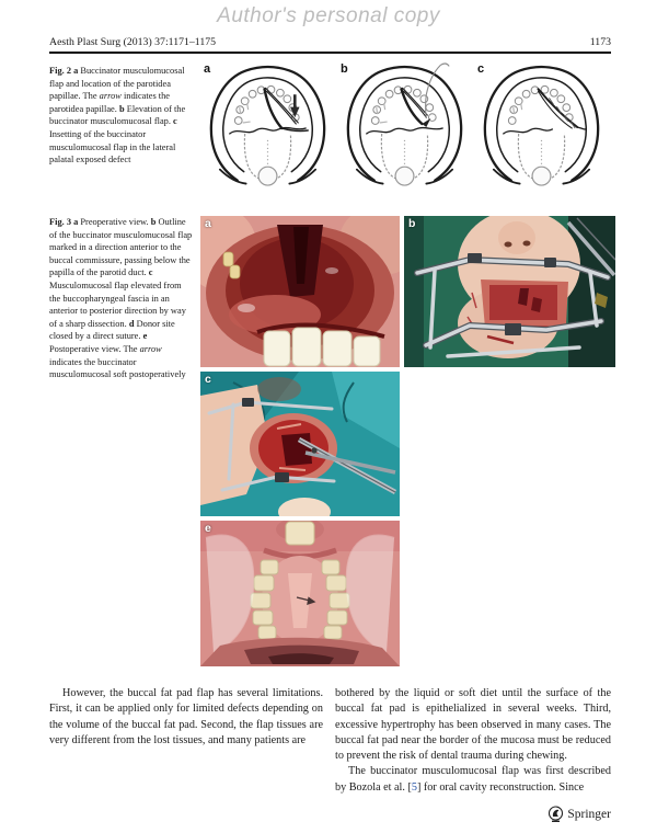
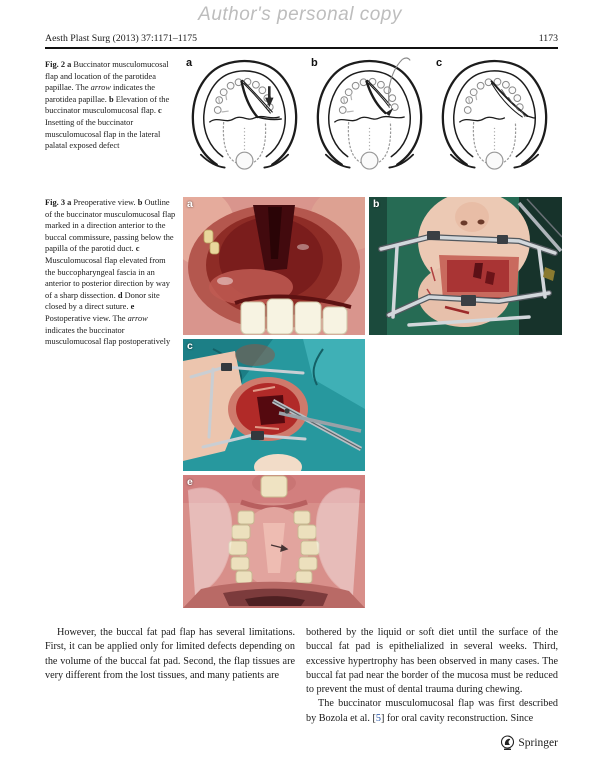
  Author's personal copy
  Aesth Plast Surg (2013) 37:1171–1175
  1173
  Fig. 2 a Buccinator musculomucosal flap and location of the parotidea papillae. The arrow indicates the parotidea papillae. b Elevation of the buccinator musculomucosal flap. c Insetting of the buccinator musculomucosal flap in the lateral palatal exposed defect
  a
  b
  c
- Fig. 3 a Preoperative view. b Outline of the buccinator musculomucosal flap marked in a direction anterior to the buccal commissure, passing below the papilla of the parotid duct. c Musculomucosal flap elevated from the buccopharyngeal fascia in an anterior to posterior direction by way of a sharp dissection. d Donor site closed by a direct suture. e Postoperative view. The arrow indicates the buccinator musculomucosal soft postoperatively
+ Fig. 3 a Preoperative view. b Outline of the buccinator musculomucosal flap marked in a direction anterior to the buccal commissure, passing below the papilla of the parotid duct. c Musculomucosal flap elevated from the buccopharyngeal fascia in an anterior to posterior direction by way of a sharp dissection. d Donor site closed by a direct suture. e Postoperative view. The arrow indicates the buccinator musculomucosal flap postoperatively
  a
  b
  c
  e
  However, the buccal fat pad flap has several limitations. First, it can be applied only for limited defects depending on the volume of the buccal fat pad. Second, the flap tissues are very different from the lost tissues, and many patients are
- bothered by the liquid or soft diet until the surface of the buccal fat pad is epithelialized in several weeks. Third, excessive hypertrophy has been observed in many cases. The buccal fat pad near the border of the mucosa must be reduced to prevent the risk of dental trauma during chewing.
+ bothered by the liquid or soft diet until the surface of the buccal fat pad is epithelialized in several weeks. Third, excessive hypertrophy has been observed in many cases. The buccal fat pad near the border of the mucosa must be reduced to prevent the must of dental trauma during chewing.
  The buccinator musculomucosal flap was first described by Bozola et al. [5] for oral cavity reconstruction. Since
  Springer
